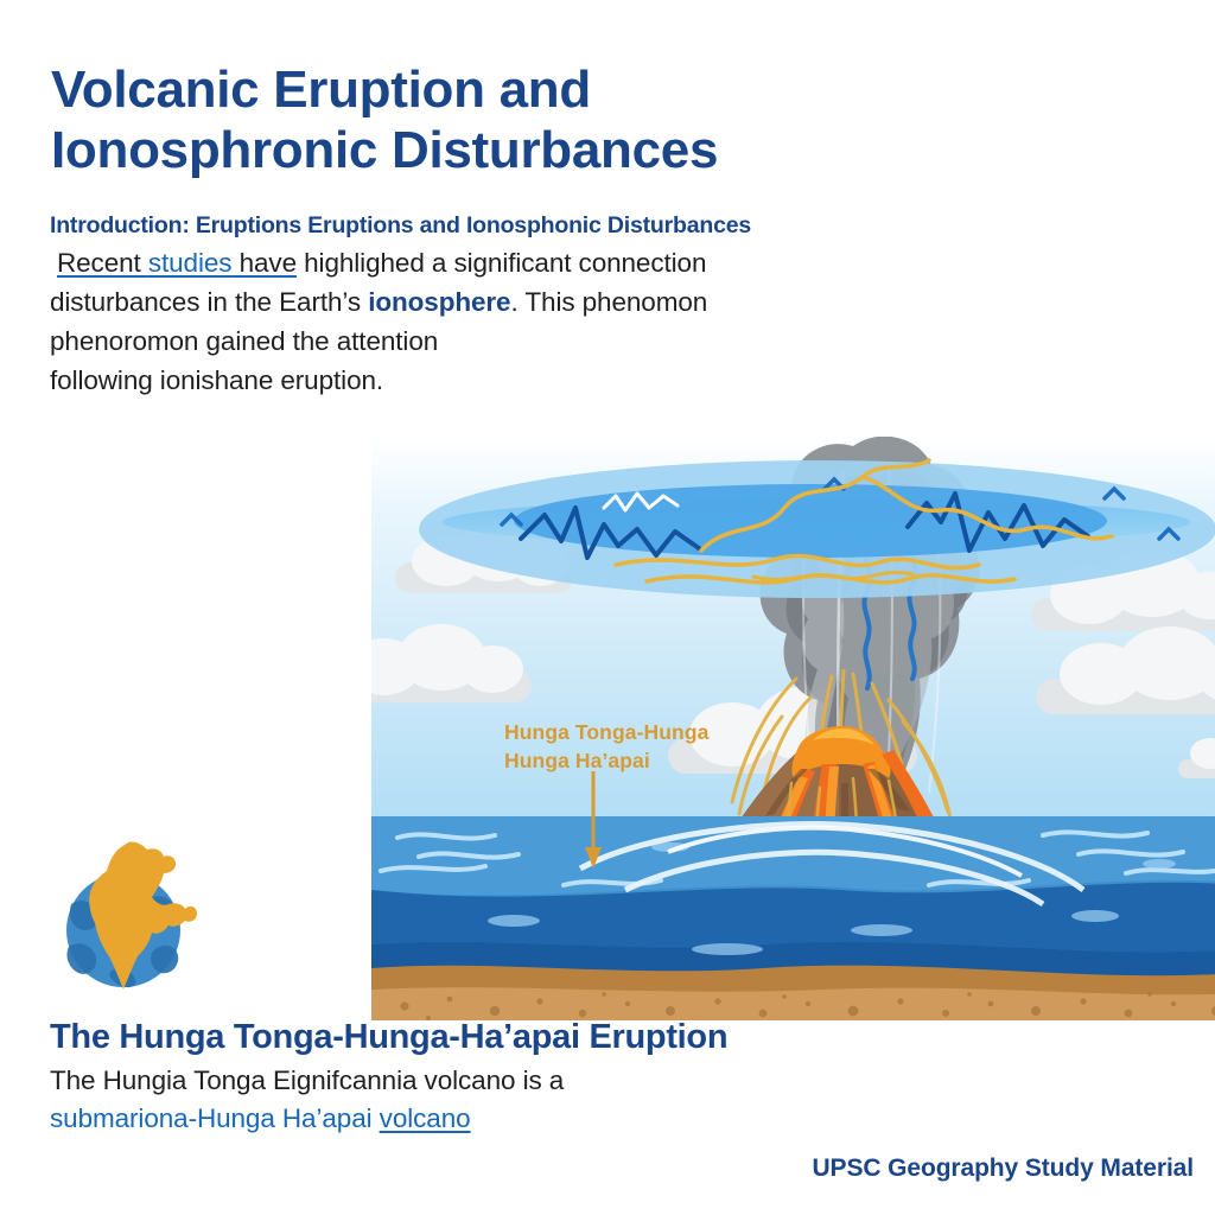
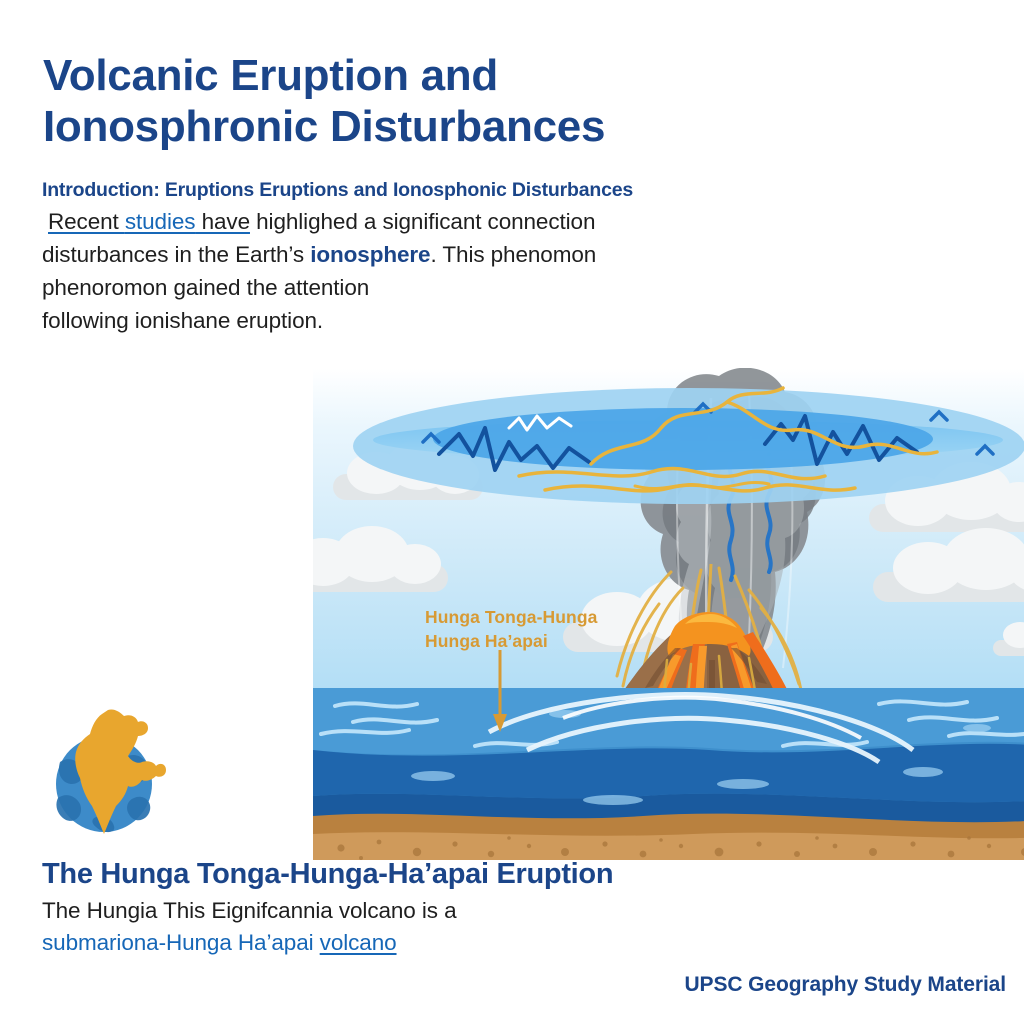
  Volcanic Eruption and
  Ionosphronic Disturbances
  Introduction: Eruptions Eruptions and Ionosphonic Disturbances
  Recent studies have highlighed a significant connection
  disturbances in the Earth’s ionosphere. This phenomon
  phenoromon gained the attention
  following ionishane eruption.
  Hunga Tonga-Hunga
  Hunga Ha’apai
  The Hunga Tonga-Hunga-Ha’apai Eruption
- The Hungia Tonga Eignifcannia volcano is a
+ The Hungia This Eignifcannia volcano is a
  submariona-Hunga Ha’apai volcano
  UPSC Geography Study Material
